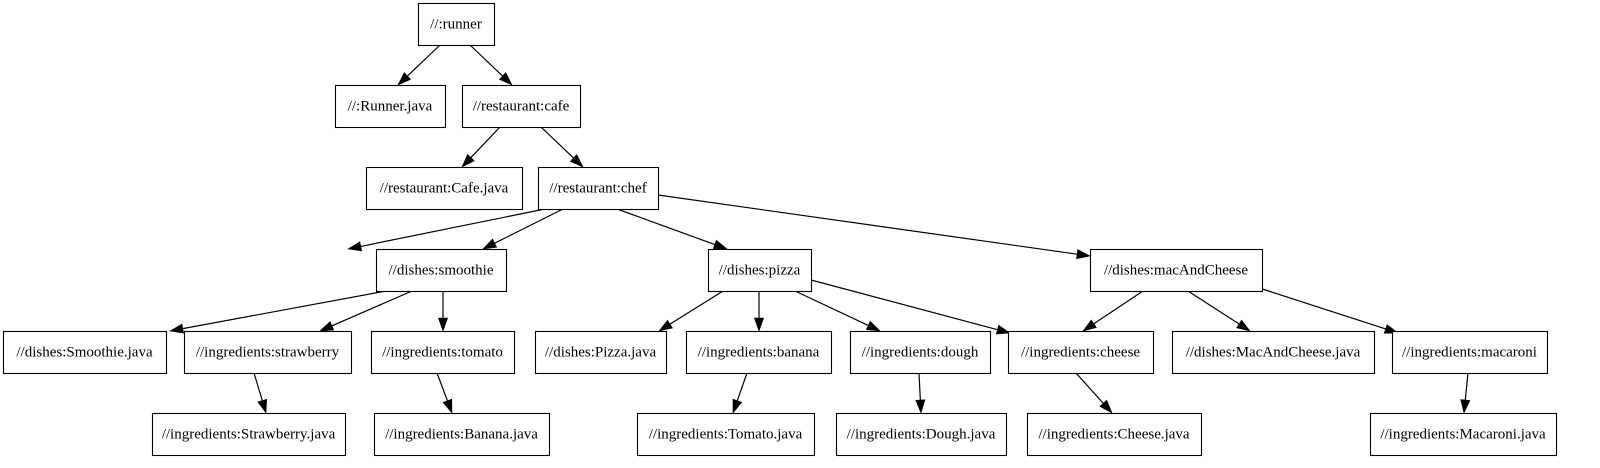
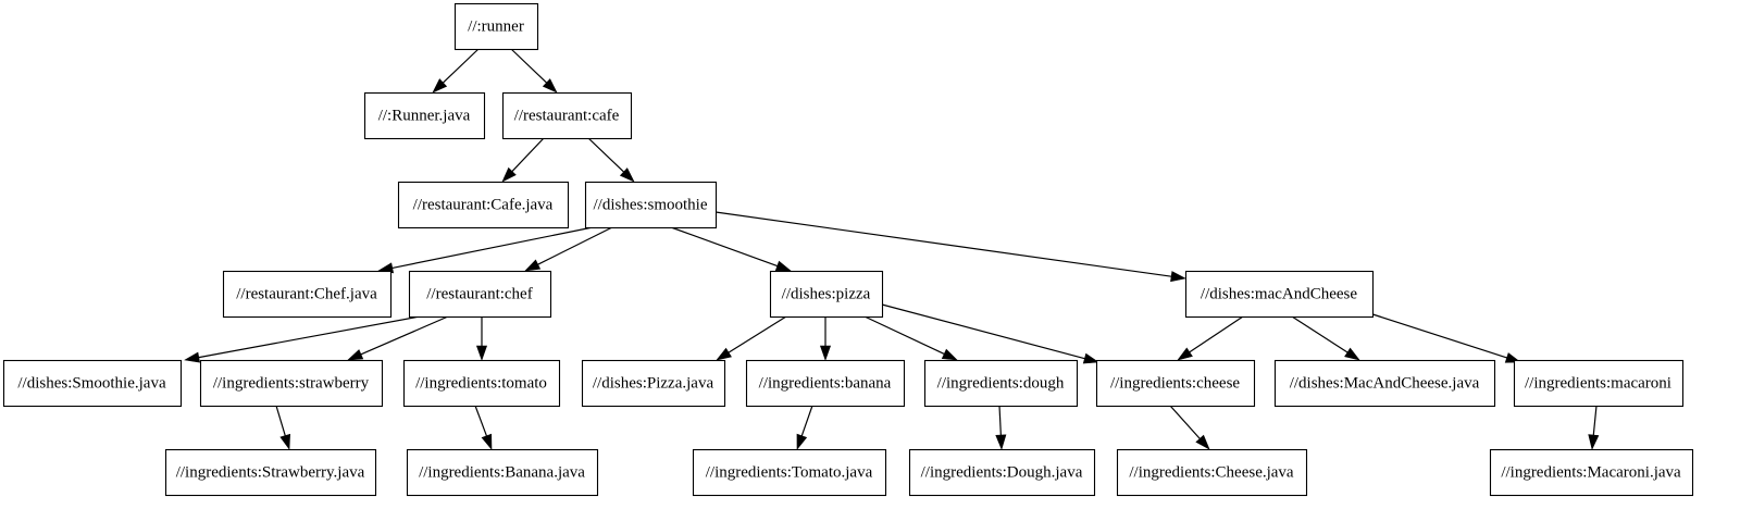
  //:runner
  //:Runner.java
  //restaurant:cafe
  //restaurant:Cafe.java
- //restaurant:chef
+ //dishes:smoothie
+ //restaurant:Chef.java
- //dishes:smoothie
+ //restaurant:chef
  //dishes:pizza
  //dishes:macAndCheese
  //dishes:Smoothie.java
  //ingredients:strawberry
  //ingredients:tomato
  //dishes:Pizza.java
  //ingredients:banana
  //ingredients:dough
  //ingredients:cheese
  //dishes:MacAndCheese.java
  //ingredients:macaroni
  //ingredients:Strawberry.java
  //ingredients:Banana.java
  //ingredients:Tomato.java
  //ingredients:Dough.java
  //ingredients:Cheese.java
  //ingredients:Macaroni.java
